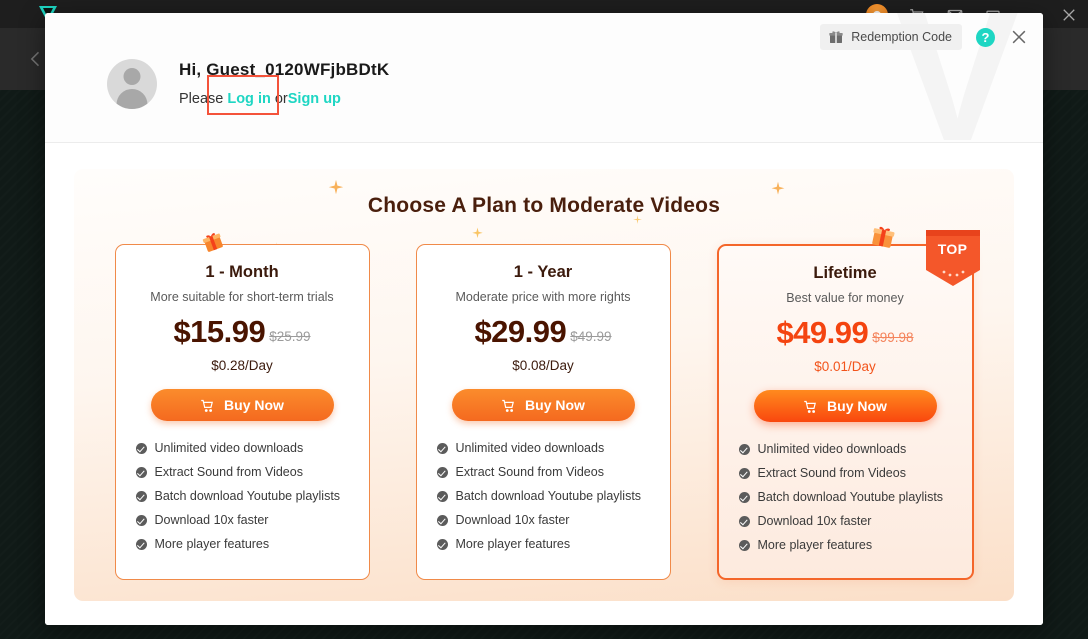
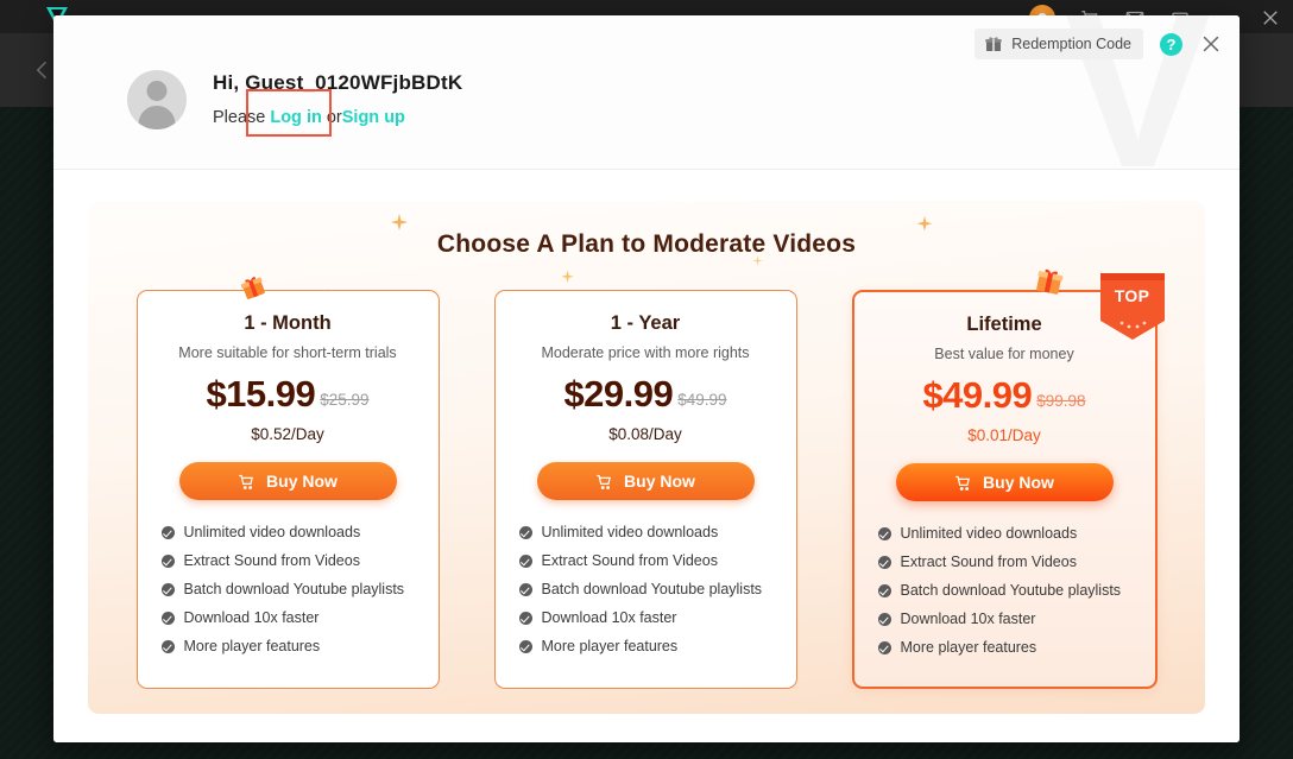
  V
  Redemption Code
  ?
  Hi, Guest_0120WFjbBDtK
  Please
  Log in
  or
  Sign up
  Choose A Plan to Moderate Videos
  1 - Month
  More suitable for short-term trials
  $15.99
  $25.99
- $0.28/Day
+ $0.52/Day
  Buy Now
  Unlimited video downloads
  Extract Sound from Videos
  Batch download Youtube playlists
  Download 10x faster
  More player features
  1 - Year
  Moderate price with more rights
  $29.99
  $49.99
  $0.08/Day
  Buy Now
  Unlimited video downloads
  Extract Sound from Videos
  Batch download Youtube playlists
  Download 10x faster
  More player features
  TOP
  Lifetime
  Best value for money
  $49.99
  $99.98
  $0.01/Day
  Buy Now
  Unlimited video downloads
  Extract Sound from Videos
  Batch download Youtube playlists
  Download 10x faster
  More player features
